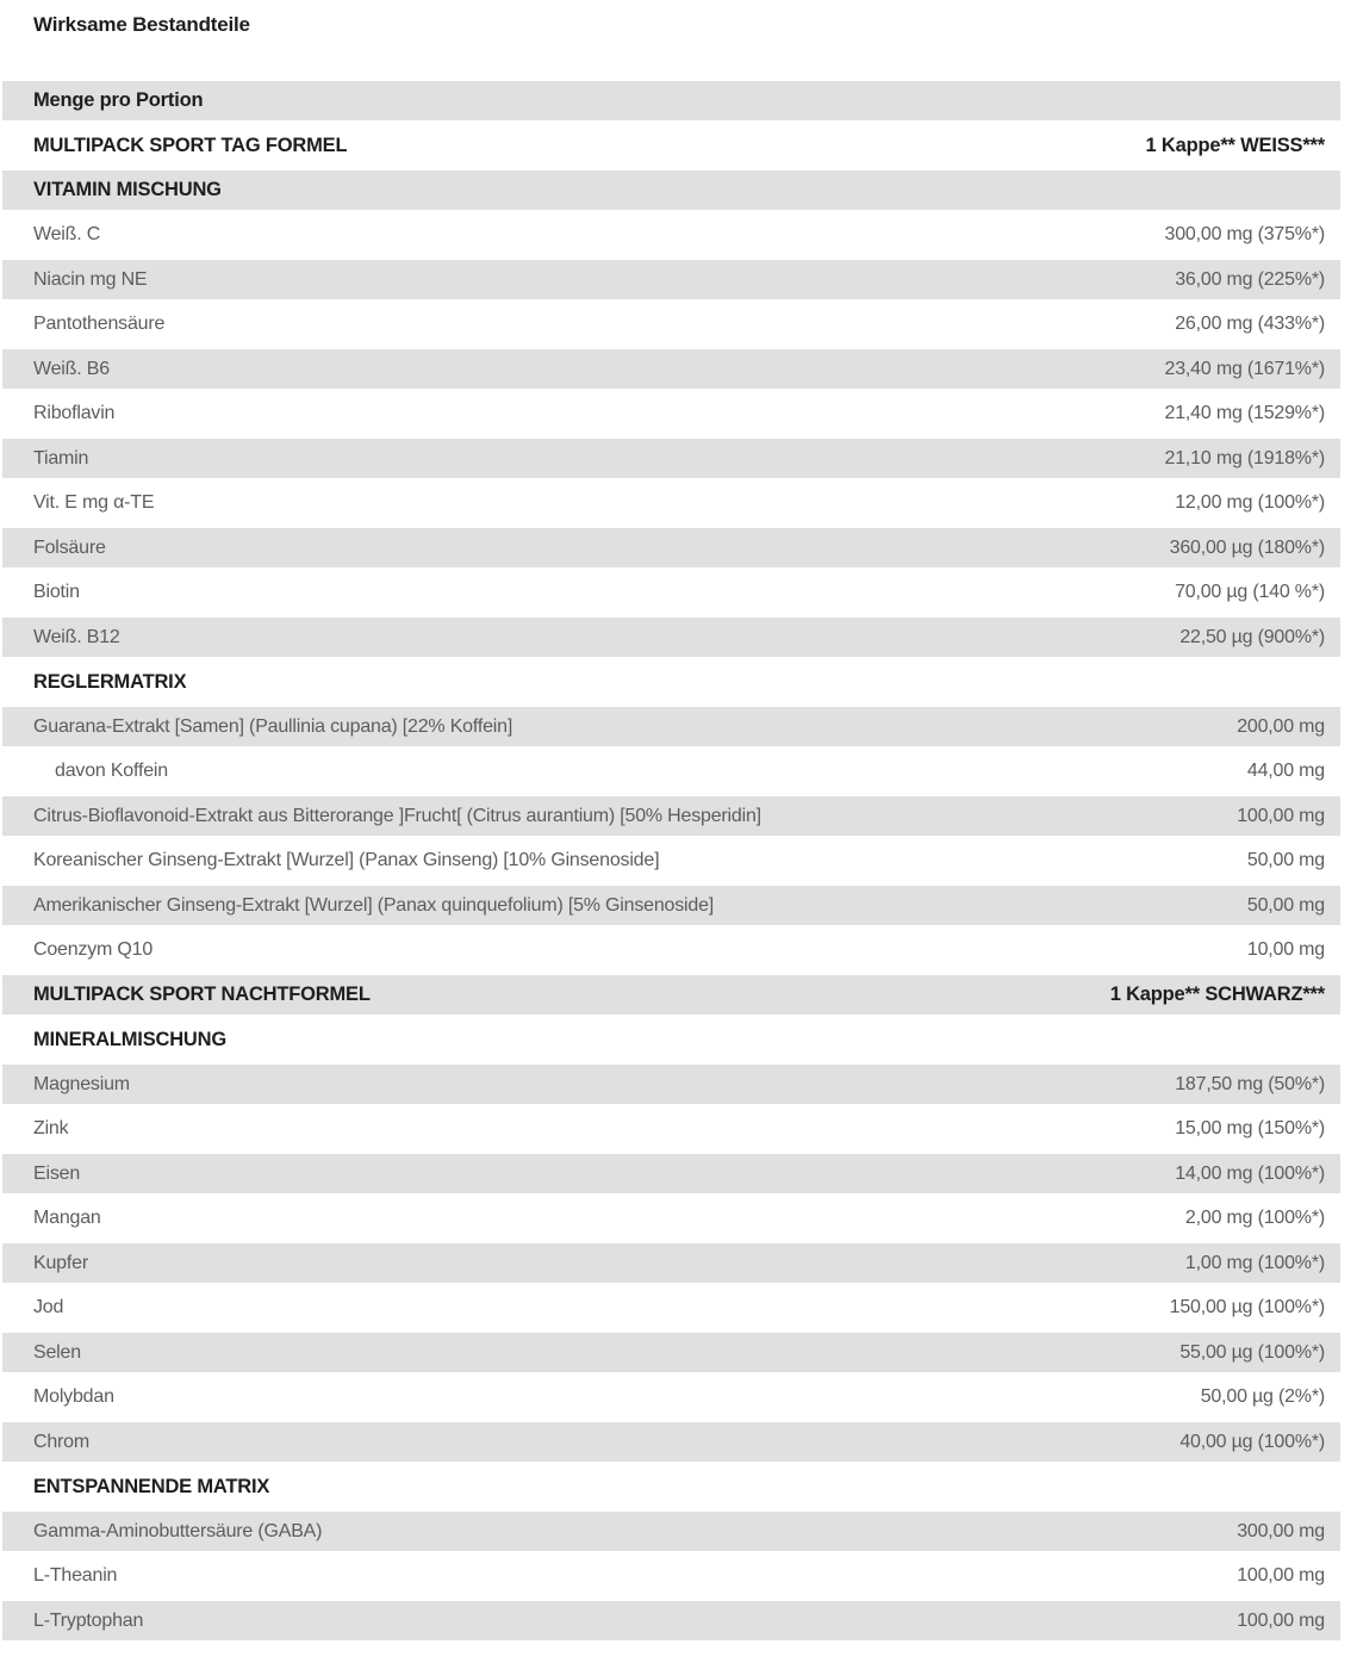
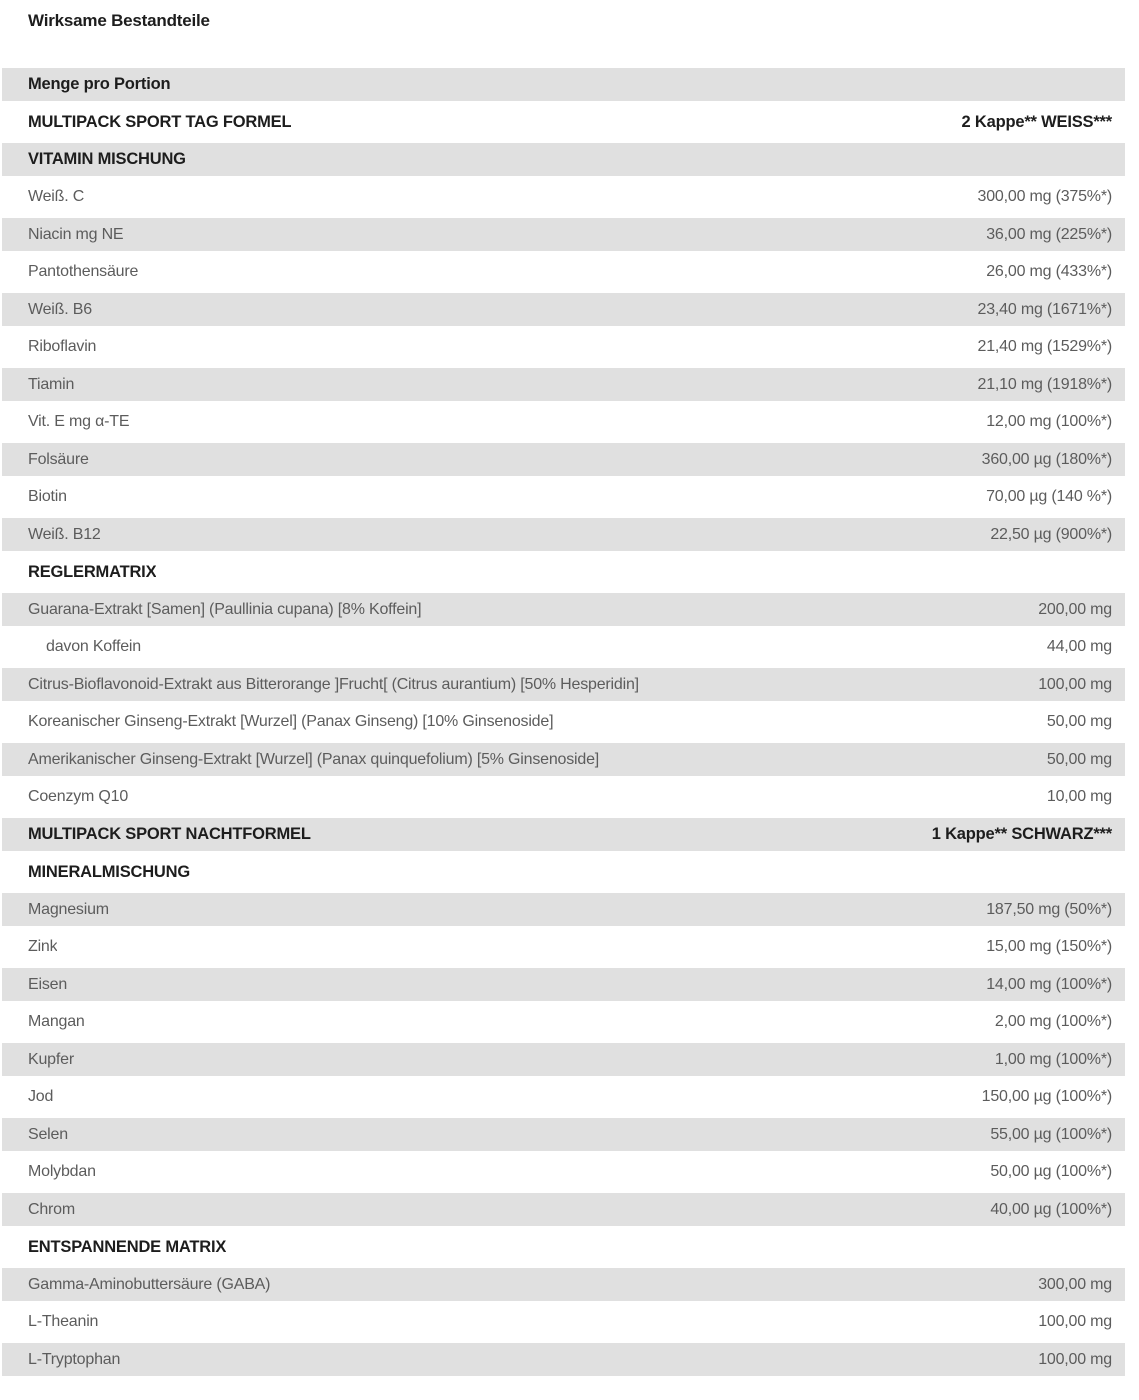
  Wirksame Bestandteile
  Menge pro Portion
  MULTIPACK SPORT TAG FORMEL
- 1 Kappe** WEISS***
+ 2 Kappe** WEISS***
  VITAMIN MISCHUNG
  Weiß. C
  300,00 mg (375%*)
  Niacin mg NE
  36,00 mg (225%*)
  Pantothensäure
  26,00 mg (433%*)
  Weiß. B6
  23,40 mg (1671%*)
  Riboflavin
  21,40 mg (1529%*)
  Tiamin
  21,10 mg (1918%*)
  Vit. E mg α-TE
  12,00 mg (100%*)
  Folsäure
  360,00 µg (180%*)
  Biotin
  70,00 µg (140 %*)
  Weiß. B12
  22,50 µg (900%*)
  REGLERMATRIX
- Guarana-Extrakt [Samen] (Paullinia cupana) [22% Koffein]
+ Guarana-Extrakt [Samen] (Paullinia cupana) [8% Koffein]
  200,00 mg
  davon Koffein
  44,00 mg
  Citrus-Bioflavonoid-Extrakt aus Bitterorange ]Frucht[ (Citrus aurantium) [50% Hesperidin]
  100,00 mg
  Koreanischer Ginseng-Extrakt [Wurzel] (Panax Ginseng) [10% Ginsenoside]
  50,00 mg
  Amerikanischer Ginseng-Extrakt [Wurzel] (Panax quinquefolium) [5% Ginsenoside]
  50,00 mg
  Coenzym Q10
  10,00 mg
  MULTIPACK SPORT NACHTFORMEL
  1 Kappe** SCHWARZ***
  MINERALMISCHUNG
  Magnesium
  187,50 mg (50%*)
  Zink
  15,00 mg (150%*)
  Eisen
  14,00 mg (100%*)
  Mangan
  2,00 mg (100%*)
  Kupfer
  1,00 mg (100%*)
  Jod
  150,00 µg (100%*)
  Selen
  55,00 µg (100%*)
  Molybdan
- 50,00 µg (2%*)
+ 50,00 µg (100%*)
  Chrom
  40,00 µg (100%*)
  ENTSPANNENDE MATRIX
  Gamma-Aminobuttersäure (GABA)
  300,00 mg
  L-Theanin
  100,00 mg
  L-Tryptophan
  100,00 mg
